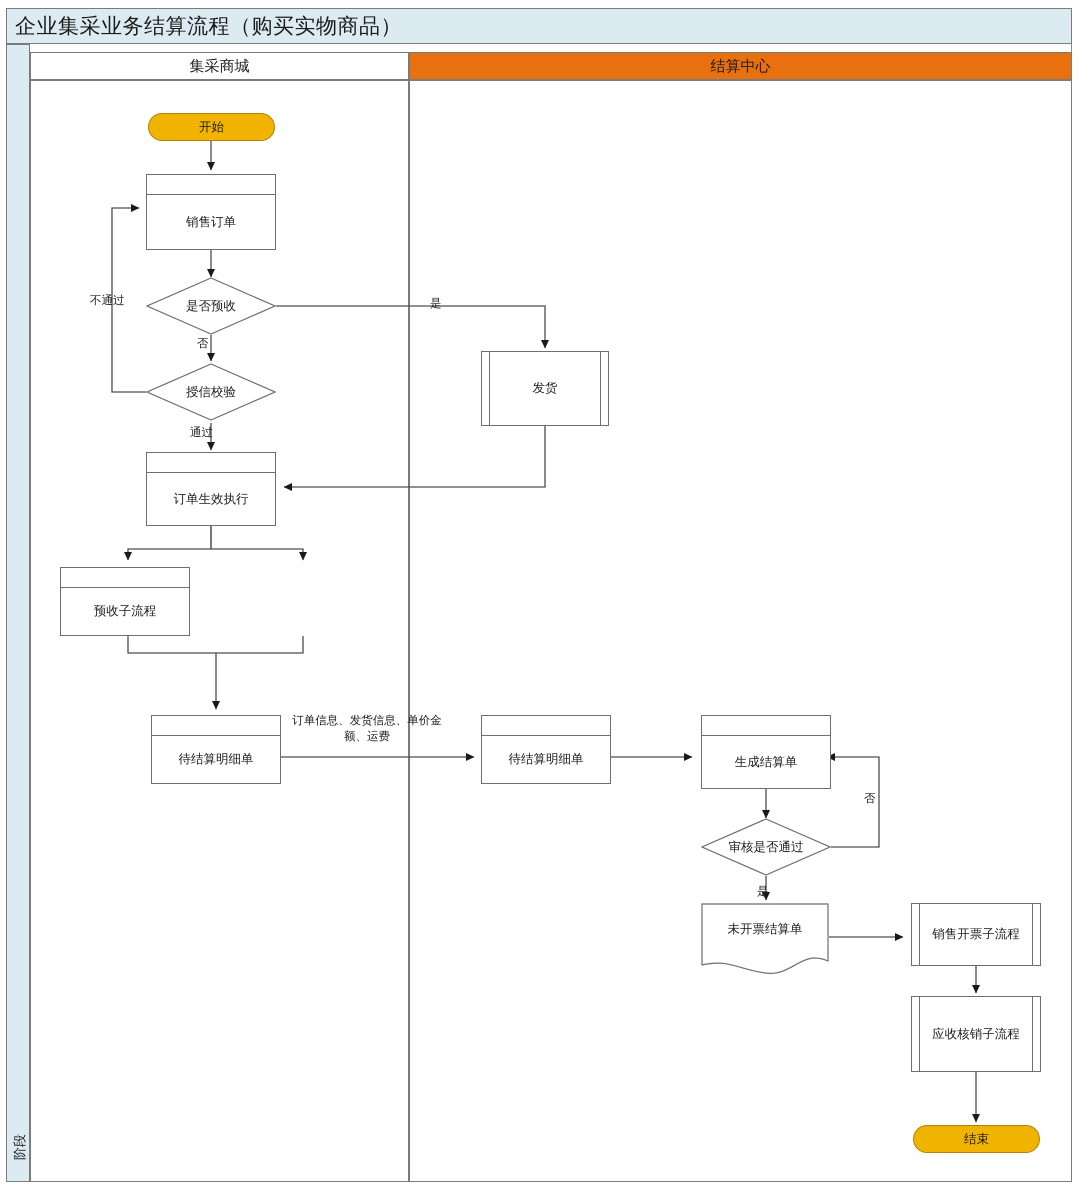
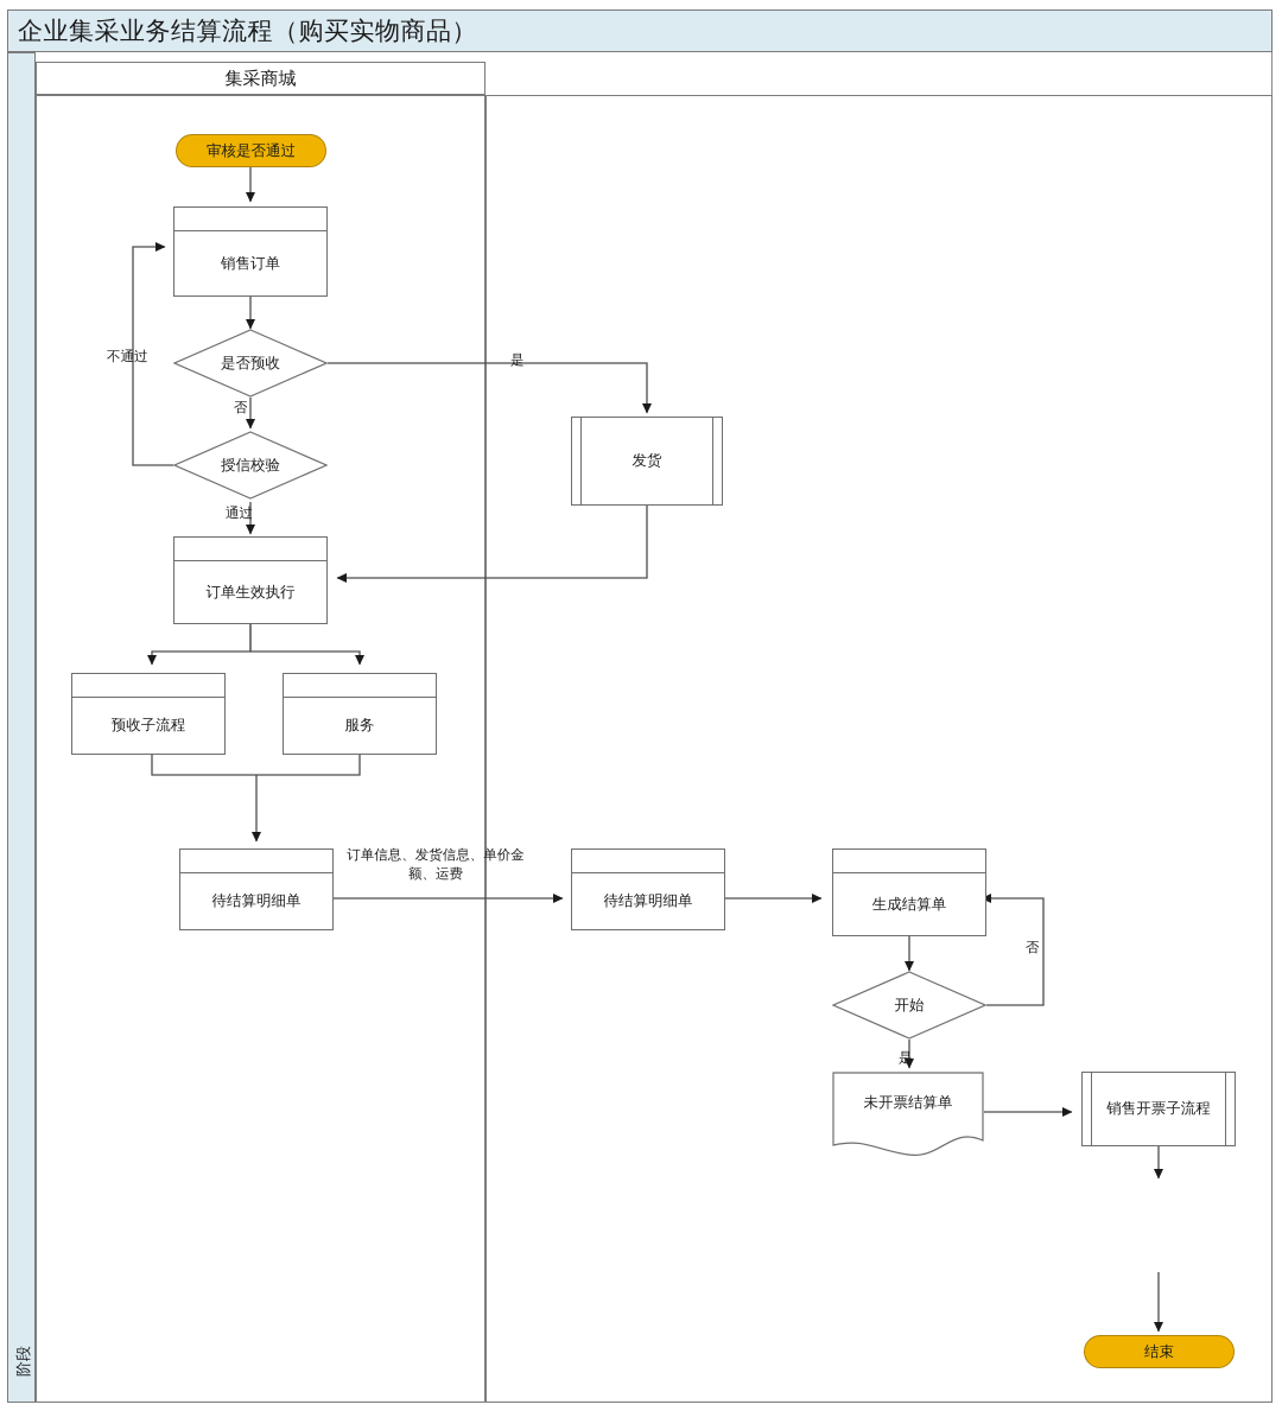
  企业集采业务结算流程（购买实物商品）
  集采商城
- 结算中心
  不通过
  是
  否
  通过
  订单信息、发货信息、单价金额、运费
  否
  是
- 开始
+ 审核是否通过
  销售订单
  是否预收
  授信校验
  发货
  订单生效执行
  预收子流程
+ 服务
  待结算明细单
  待结算明细单
  生成结算单
- 审核是否通过
+ 开始
  未开票结算单
  销售开票子流程
- 应收核销子流程
  结束
